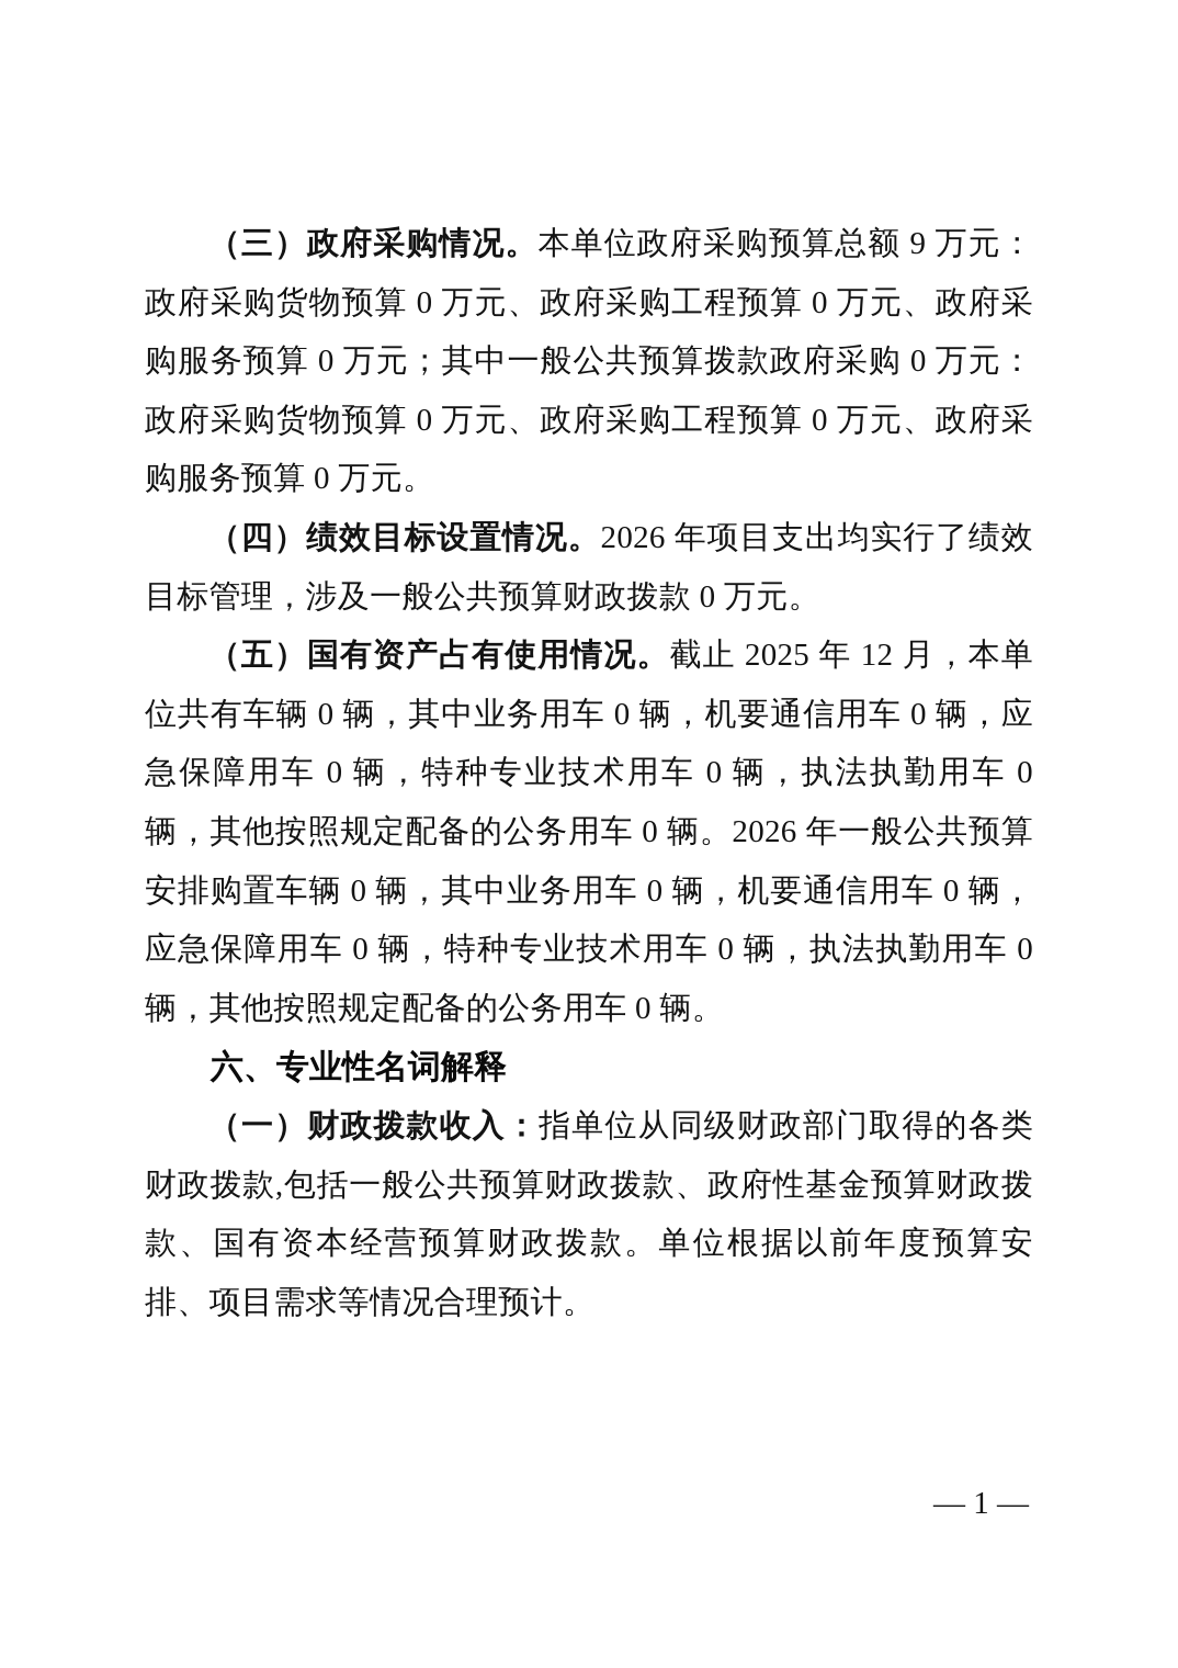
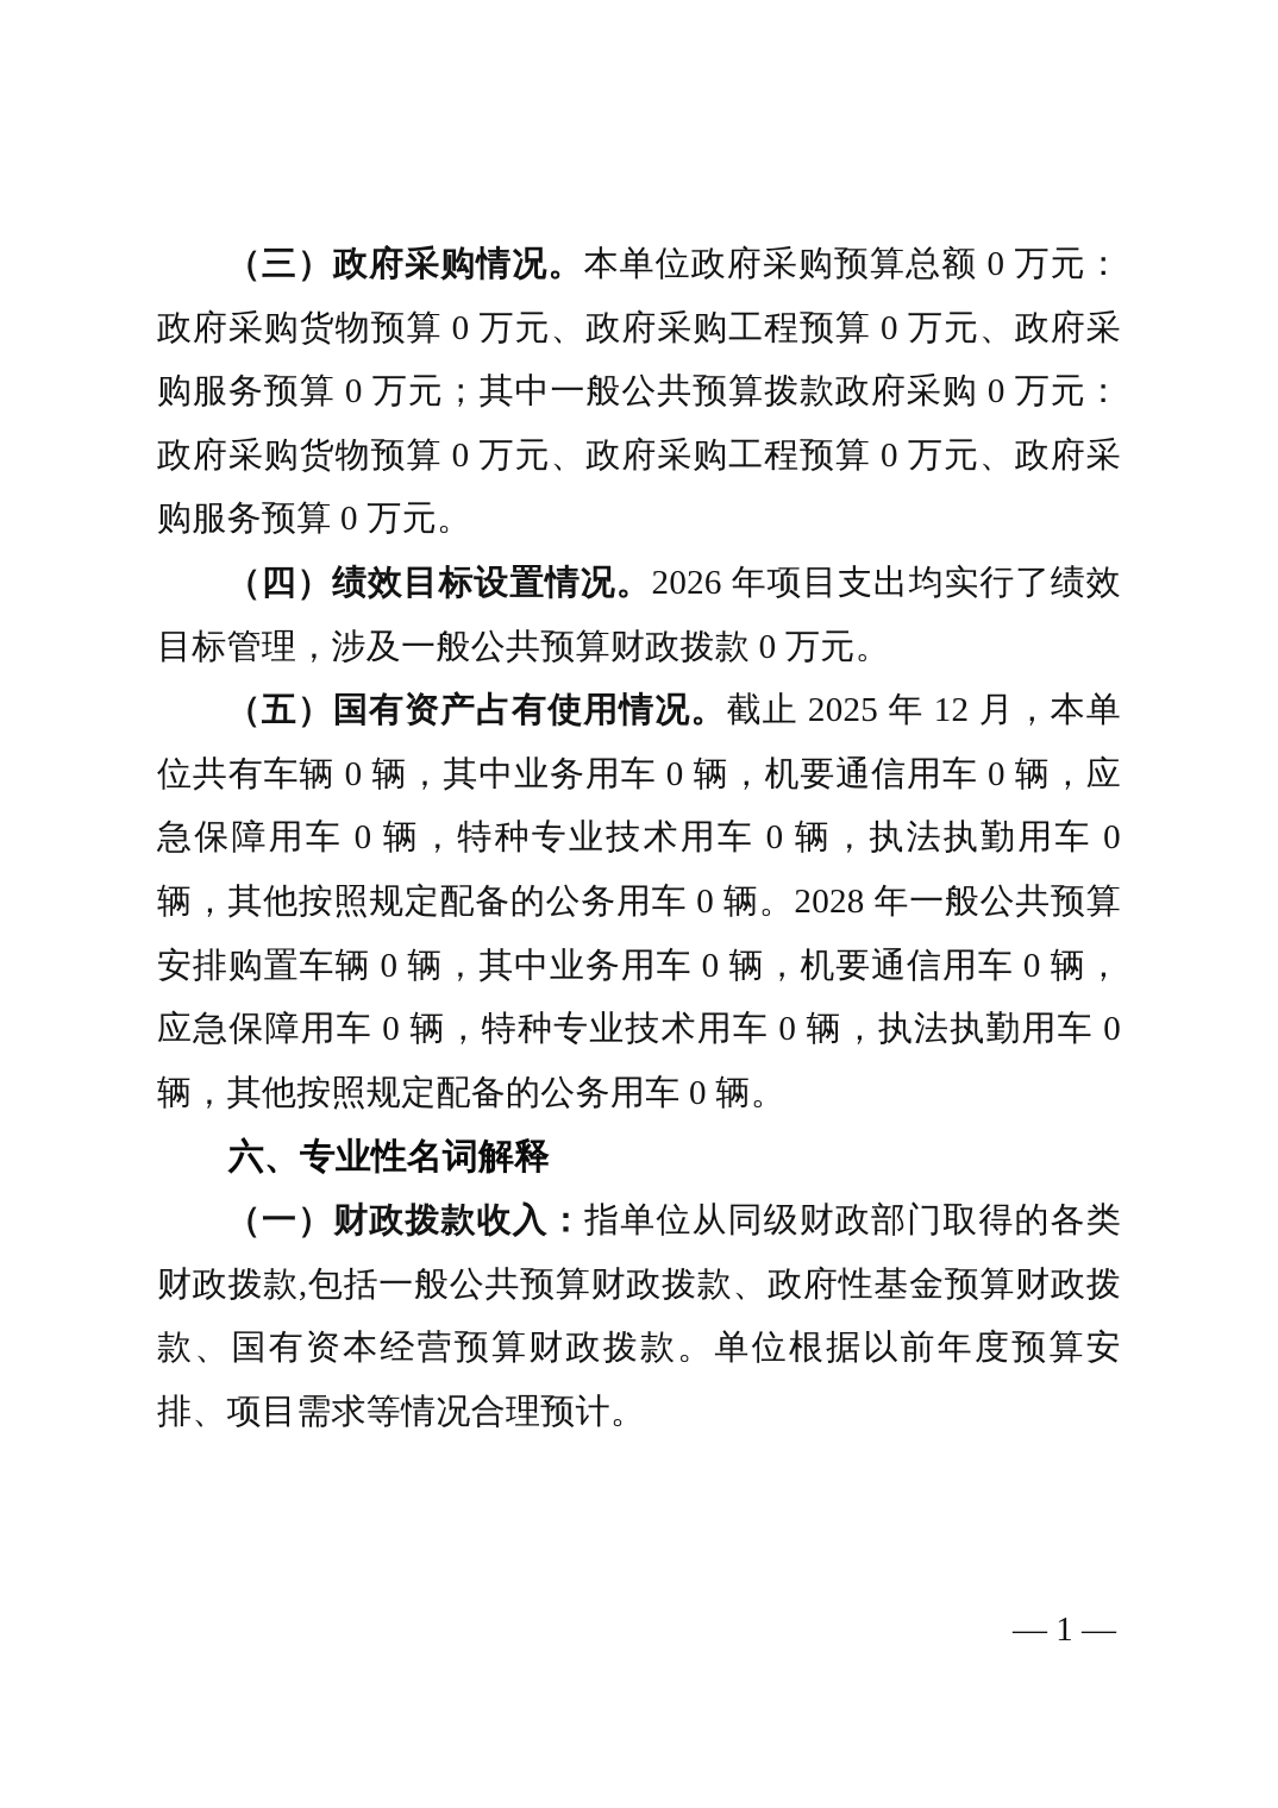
- （三）政府采购情况。本单位政府采购预算总额 9 万元：政府采购货物预算 0 万元、政府采购工程预算 0 万元、政府采购服务预算 0 万元；其中一般公共预算拨款政府采购 0 万元：政府采购货物预算 0 万元、政府采购工程预算 0 万元、政府采购服务预算 0 万元。
+ （三）政府采购情况。本单位政府采购预算总额 0 万元：政府采购货物预算 0 万元、政府采购工程预算 0 万元、政府采购服务预算 0 万元；其中一般公共预算拨款政府采购 0 万元：政府采购货物预算 0 万元、政府采购工程预算 0 万元、政府采购服务预算 0 万元。
  （四）绩效目标设置情况。2026 年项目支出均实行了绩效目标管理，涉及一般公共预算财政拨款 0 万元。
- （五）国有资产占有使用情况。截止 2025 年 12 月，本单位共有车辆 0 辆，其中业务用车 0 辆，机要通信用车 0 辆，应急保障用车 0 辆，特种专业技术用车 0 辆，执法执勤用车 0 辆，其他按照规定配备的公务用车 0 辆。2026 年一般公共预算安排购置车辆 0 辆，其中业务用车 0 辆，机要通信用车 0 辆，应急保障用车 0 辆，特种专业技术用车 0 辆，执法执勤用车 0 辆，其他按照规定配备的公务用车 0 辆。
+ （五）国有资产占有使用情况。截止 2025 年 12 月，本单位共有车辆 0 辆，其中业务用车 0 辆，机要通信用车 0 辆，应急保障用车 0 辆，特种专业技术用车 0 辆，执法执勤用车 0 辆，其他按照规定配备的公务用车 0 辆。2028 年一般公共预算安排购置车辆 0 辆，其中业务用车 0 辆，机要通信用车 0 辆，应急保障用车 0 辆，特种专业技术用车 0 辆，执法执勤用车 0 辆，其他按照规定配备的公务用车 0 辆。
  六、专业性名词解释
  （一）财政拨款收入：指单位从同级财政部门取得的各类财政拨款,包括一般公共预算财政拨款、政府性基金预算财政拨款、国有资本经营预算财政拨款。单位根据以前年度预算安排、项目需求等情况合理预计。
  — 1 —
